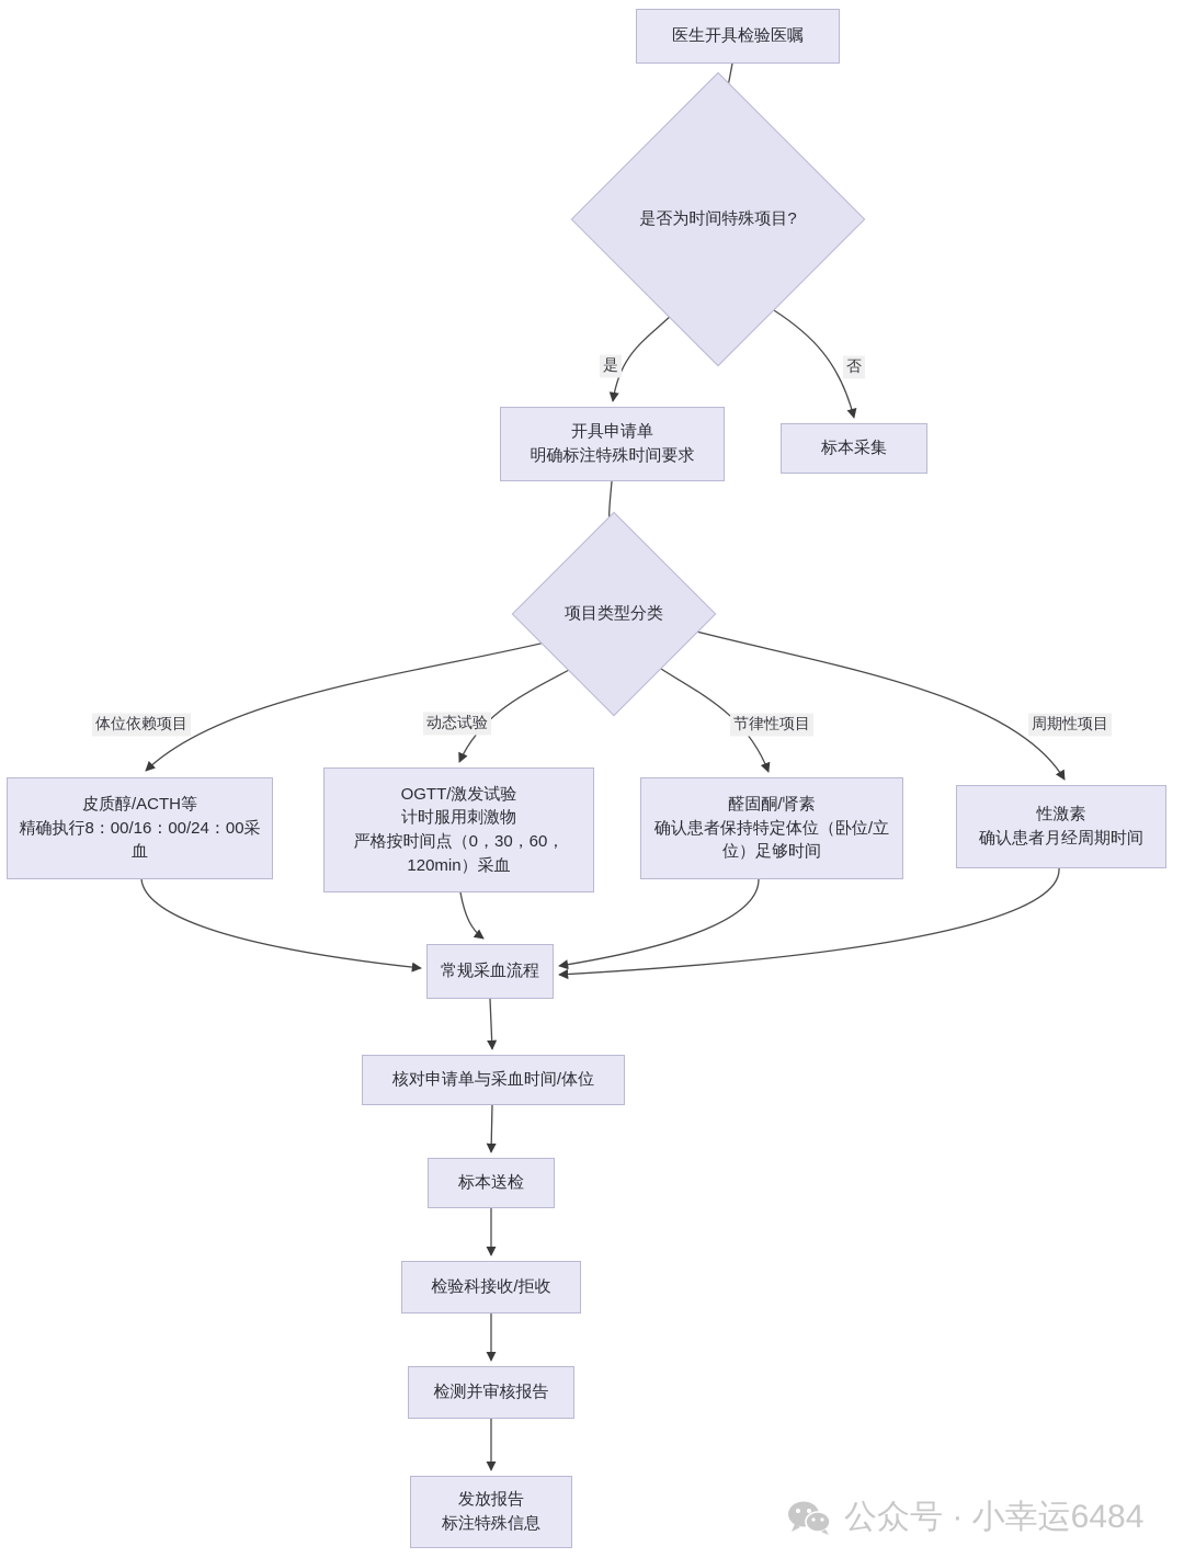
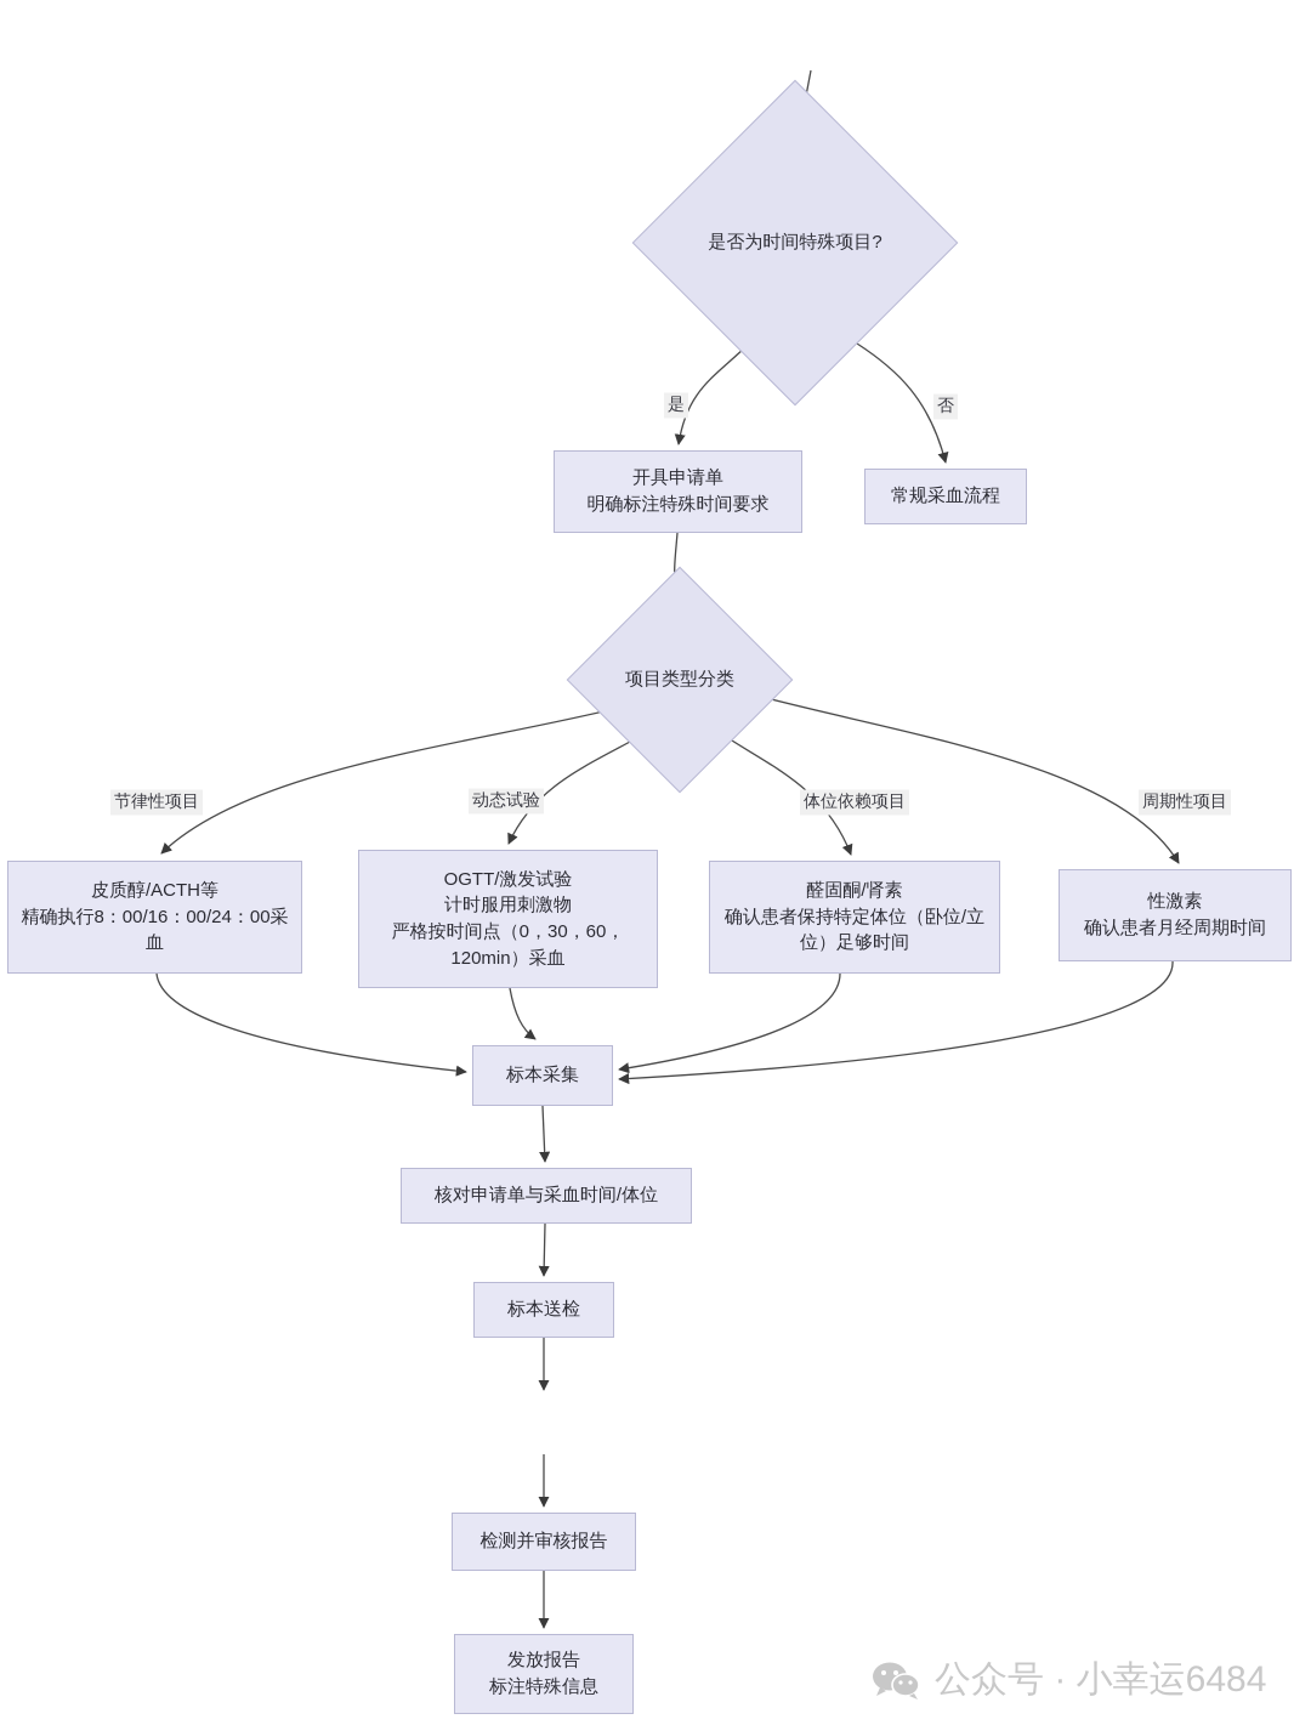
- 医生开具检验医嘱
  是否为时间特殊项目?
  开具申请单
  明确标注特殊时间要求
- 标本采集
+ 常规采血流程
  项目类型分类
  皮质醇/ACTH等
  精确执行8：00/16：00/24：00采血
  OGTT/激发试验
  计时服用刺激物
  严格按时间点（0，30，60，120min）采血
  醛固酮/肾素
  确认患者保持特定体位（卧位/立位）足够时间
  性激素
  确认患者月经周期时间
- 常规采血流程
+ 标本采集
  核对申请单与采血时间/体位
  标本送检
- 检验科接收/拒收
  检测并审核报告
  发放报告
  标注特殊信息
  是
  否
- 体位依赖项目
+ 节律性项目
  动态试验
- 节律性项目
+ 体位依赖项目
  周期性项目
  公众号 · 小幸运6484
